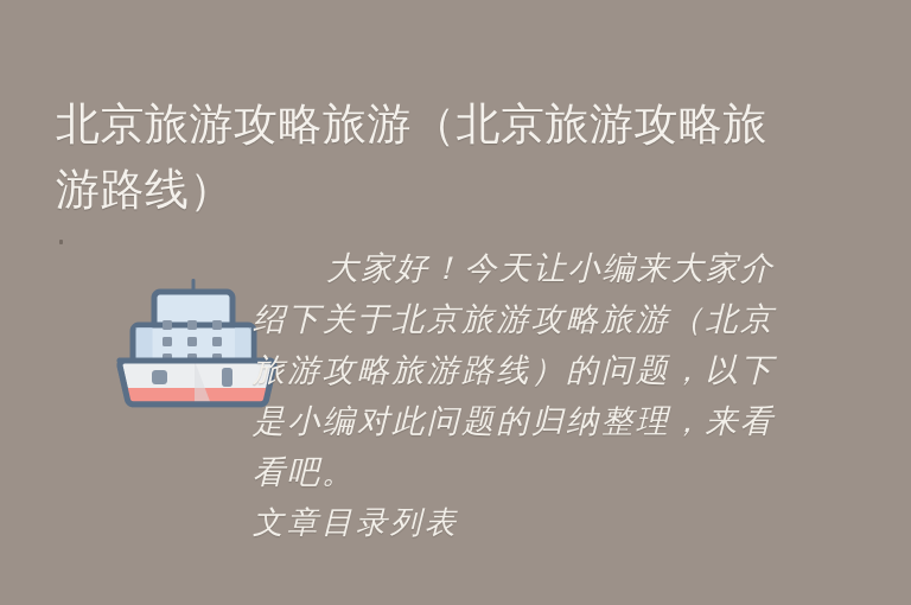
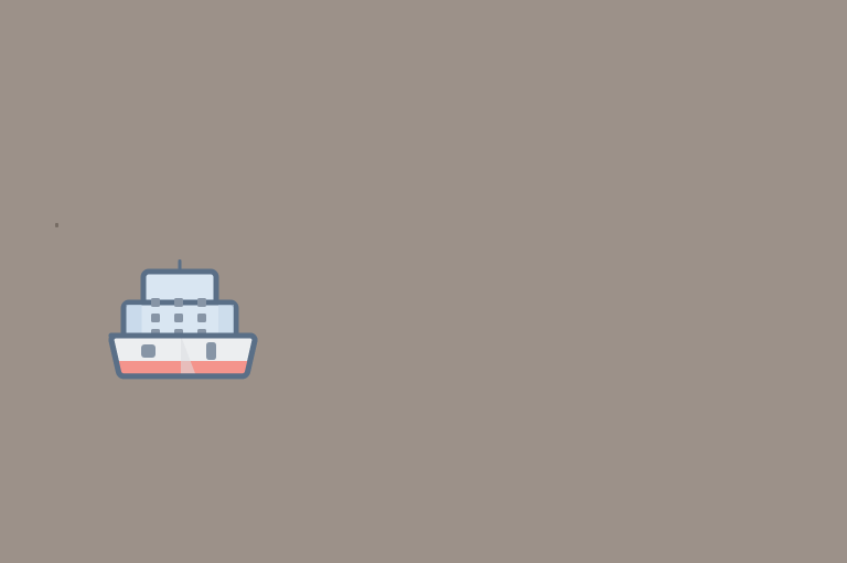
- 北京旅游攻略旅游（北京旅游攻略旅游路线）
- 大家好！今天让小编来大家介绍下关于北京旅游攻略旅游（北京旅游攻略旅游路线）的问题，以下是小编对此问题的归纳整理，来看看吧。
- 文章目录列表
